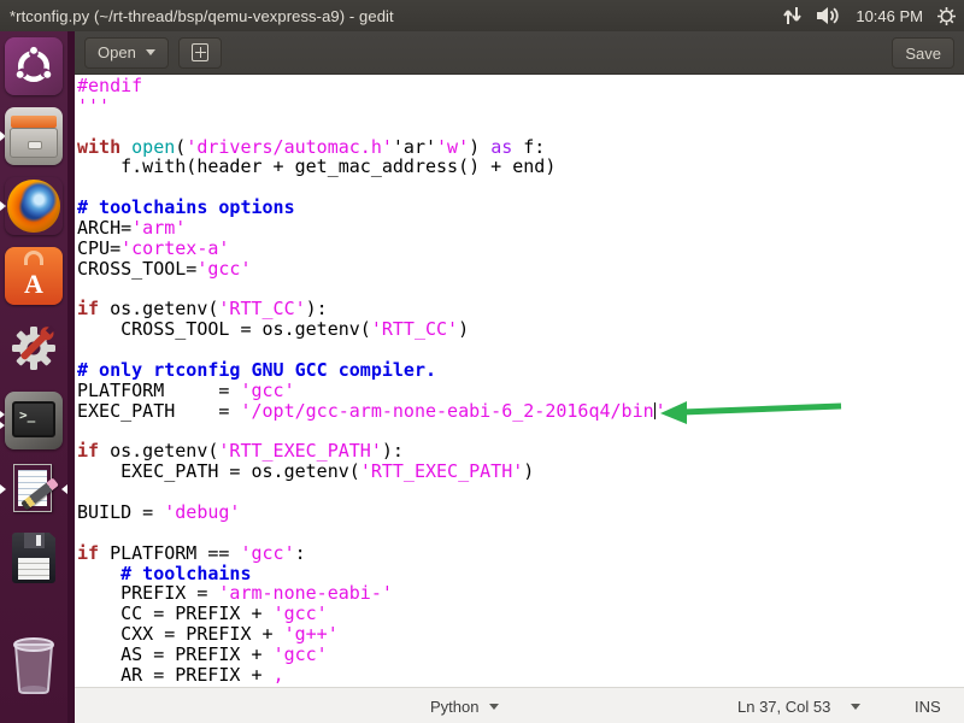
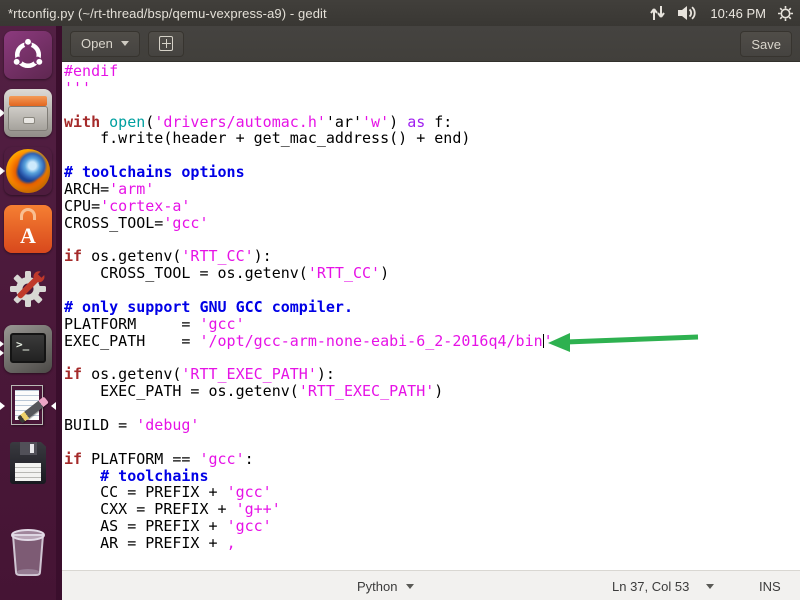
  *rtconfig.py (~/rt-thread/bsp/qemu-vexpress-a9) - gedit
  10:46 PM
  A
  >_
  Open
  Save
  #endif
  '''
  with open('drivers/automac.h''ar''w') as f:
- f.with(header + get_mac_address() + end)
+ f.write(header + get_mac_address() + end)
  # toolchains options
  ARCH='arm'
  CPU='cortex-a'
  CROSS_TOOL='gcc'
  if os.getenv('RTT_CC'):
  CROSS_TOOL = os.getenv('RTT_CC')
- # only rtconfig GNU GCC compiler.
+ # only support GNU GCC compiler.
  PLATFORM = 'gcc'
  EXEC_PATH = '/opt/gcc-arm-none-eabi-6_2-2016q4/bin'
  if os.getenv('RTT_EXEC_PATH'):
  EXEC_PATH = os.getenv('RTT_EXEC_PATH')
  BUILD = 'debug'
  if PLATFORM == 'gcc':
  # toolchains
- PREFIX = 'arm-none-eabi-'
  CC = PREFIX + 'gcc'
  CXX = PREFIX + 'g++'
  AS = PREFIX + 'gcc'
  AR = PREFIX + ,
  Python
  Ln 37, Col 53
  INS
